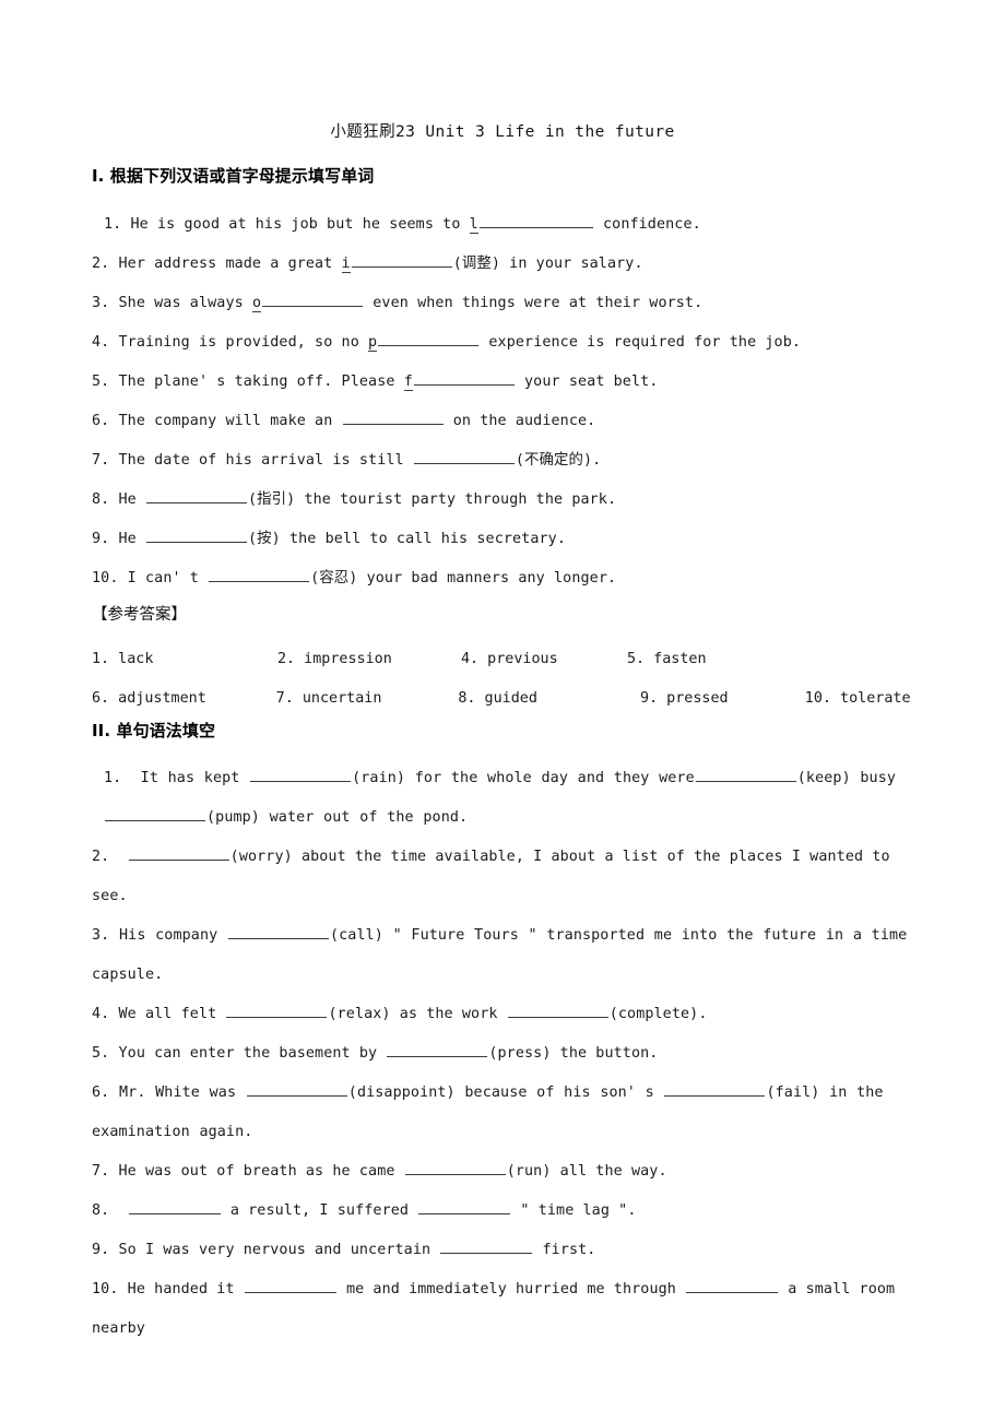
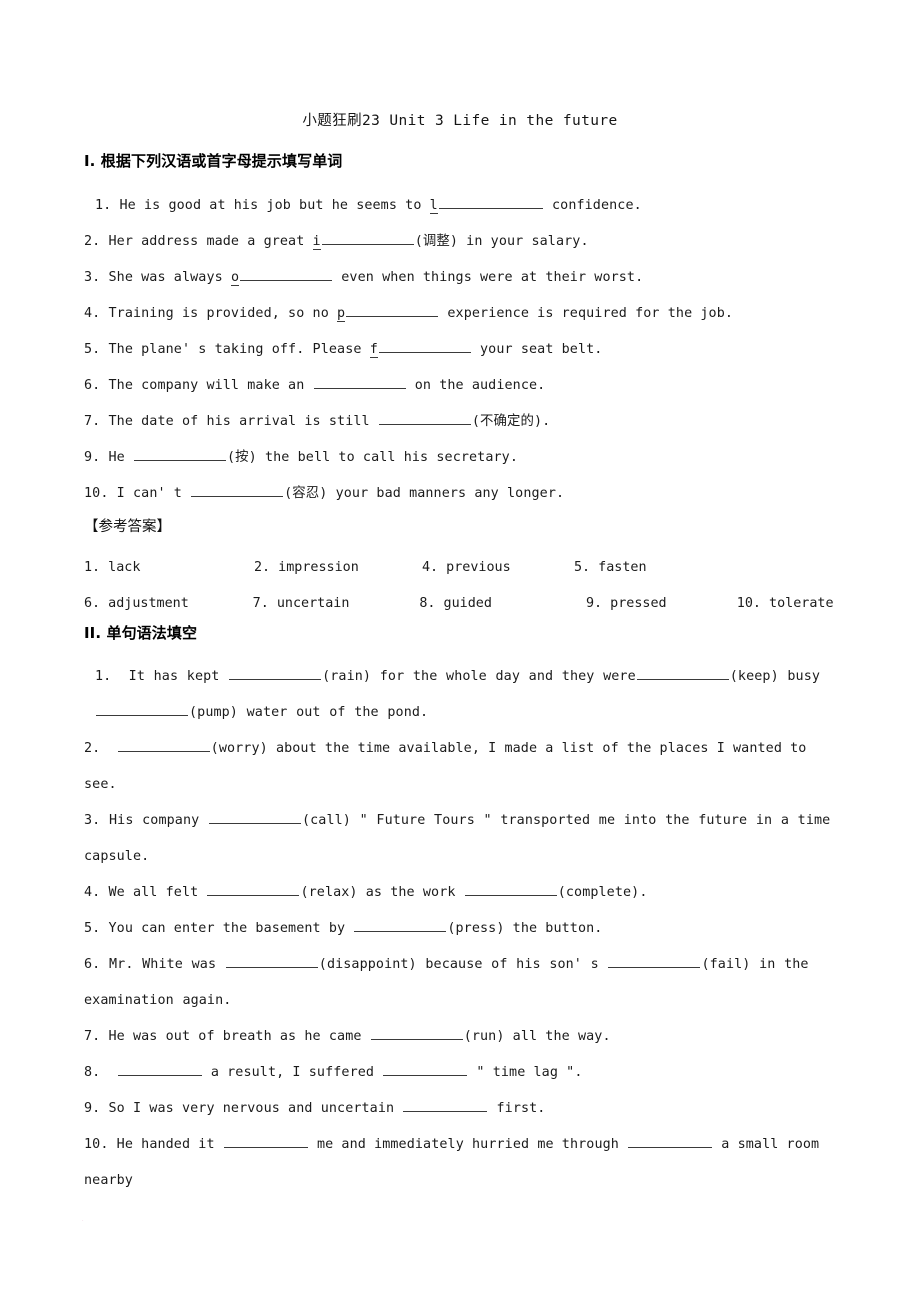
  小题狂刷23 Unit 3 Life in the future
  I. 根据下列汉语或首字母提示填写单词
  1. He is good at his job but he seems to l confidence.
  2. Her address made a great i (调整) in your salary.
  3. She was always o even when things were at their worst.
  4. Training is provided, so no p experience is required for the job.
  5. The plane' s taking off. Please f your seat belt.
  6. The company will make an on the audience.
  7. The date of his arrival is still (不确定的).
- 8. He (指引) the tourist party through the park.
  9. He (按) the bell to call his secretary.
  10. I can' t (容忍) your bad manners any longer.
  【参考答案】
  1. lack
  2. impression
  4. previous
  5. fasten
  6. adjustment
  7. uncertain
  8. guided
  9. pressed
  10. tolerate
  II. 单句语法填空
  1. It has kept (rain) for the whole day and they were (keep) busy
  (pump) water out of the pond.
- 2. (worry) about the time available, I about a list of the places I wanted to see.
+ 2. (worry) about the time available, I made a list of the places I wanted to see.
  3. His company (call) " Future Tours " transported me into the future in a time
  capsule.
  4. We all felt (relax) as the work (complete).
  5. You can enter the basement by (press) the button.
  6. Mr. White was (disappoint) because of his son' s (fail) in the
  examination again.
  7. He was out of breath as he came (run) all the way.
  8. a result, I suffered " time lag ".
  9. So I was very nervous and uncertain first.
  10. He handed it me and immediately hurried me through a small room nearby
